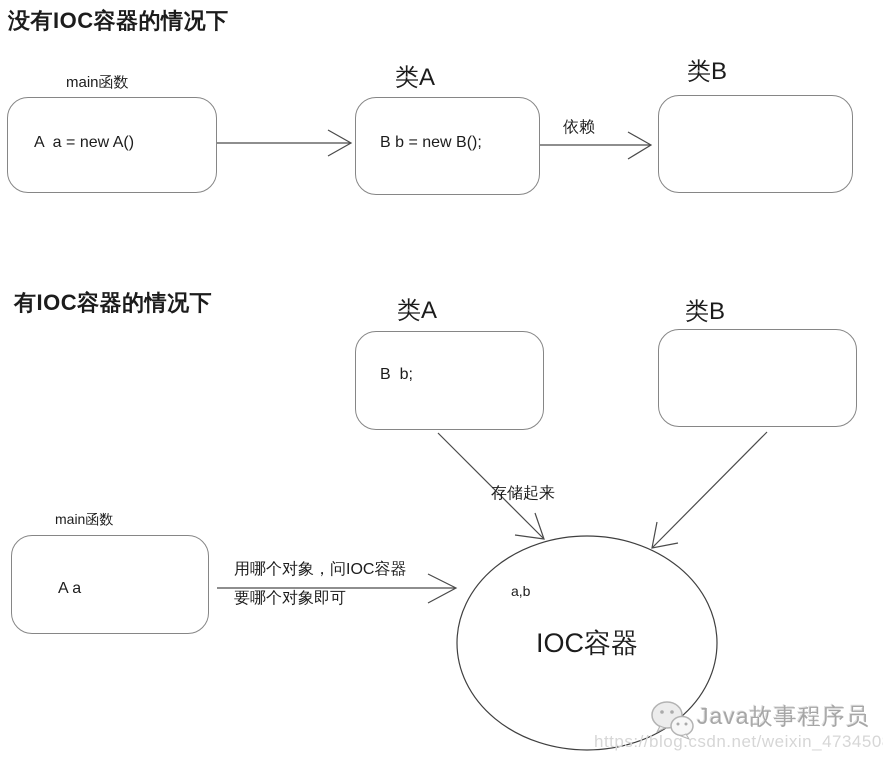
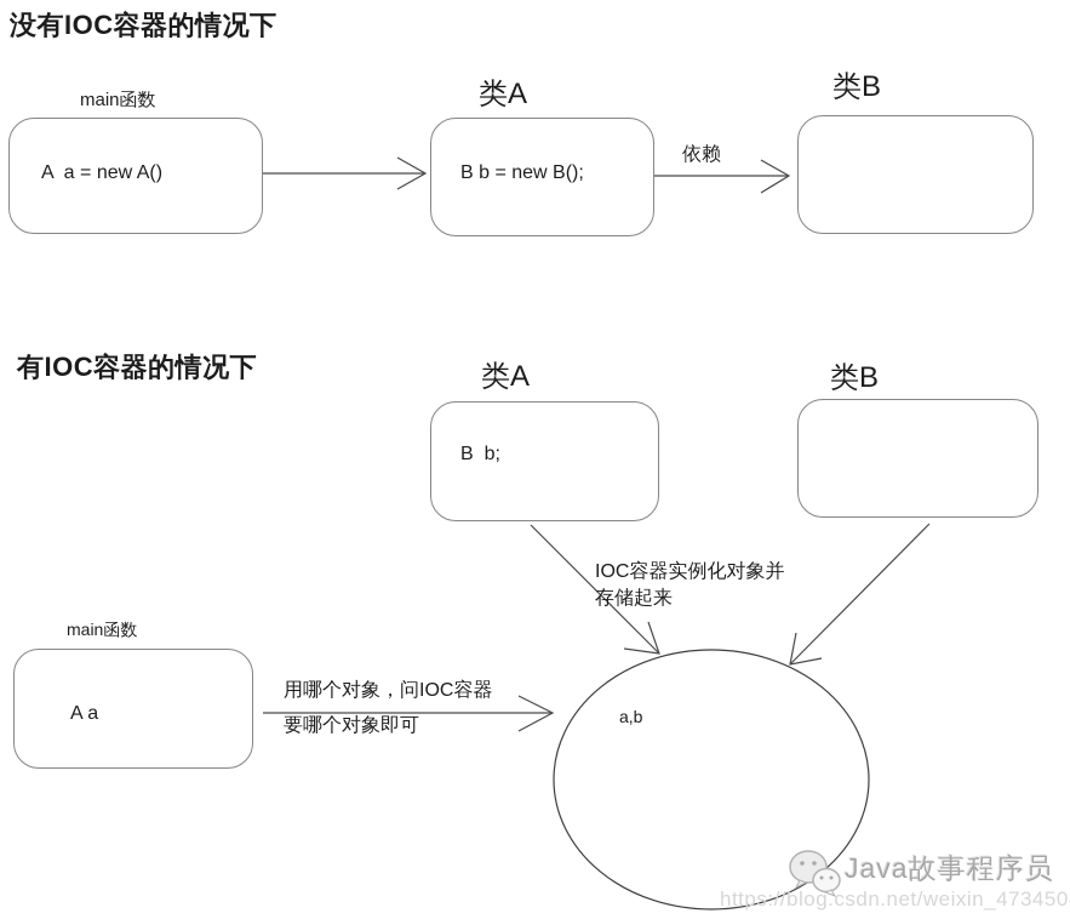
  没有IOC容器的情况下
  main函数
  A a = new A()
  类A
  B b = new B();
  依赖
  类B
  有IOC容器的情况下
  类A
  B b;
  类B
+ IOC容器实例化对象并
  存储起来
  main函数
  A a
  用哪个对象，问IOC容器
  要哪个对象即可
  a,b
- IOC容器
  Java故事程序员
  https://blog.csdn.net/weixin_473450
